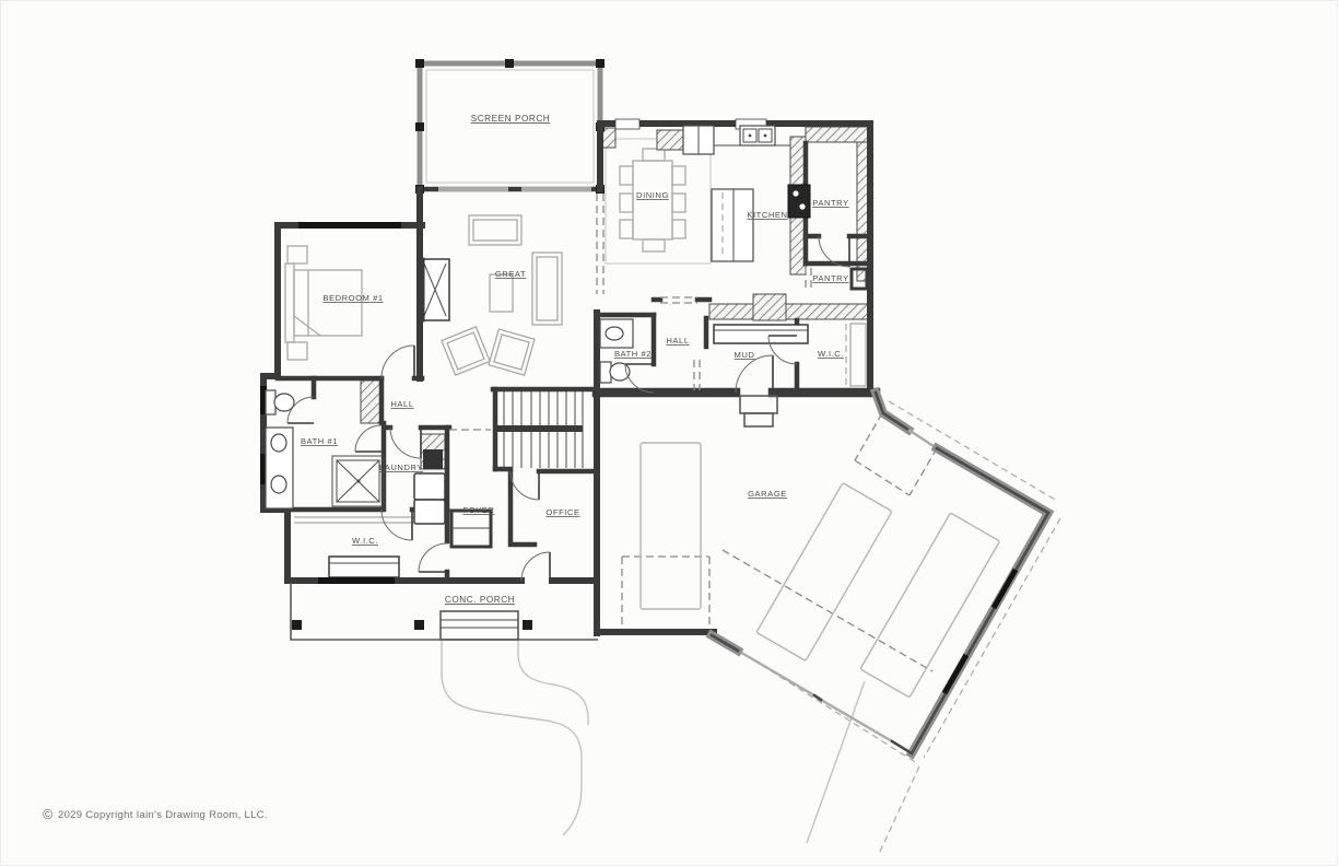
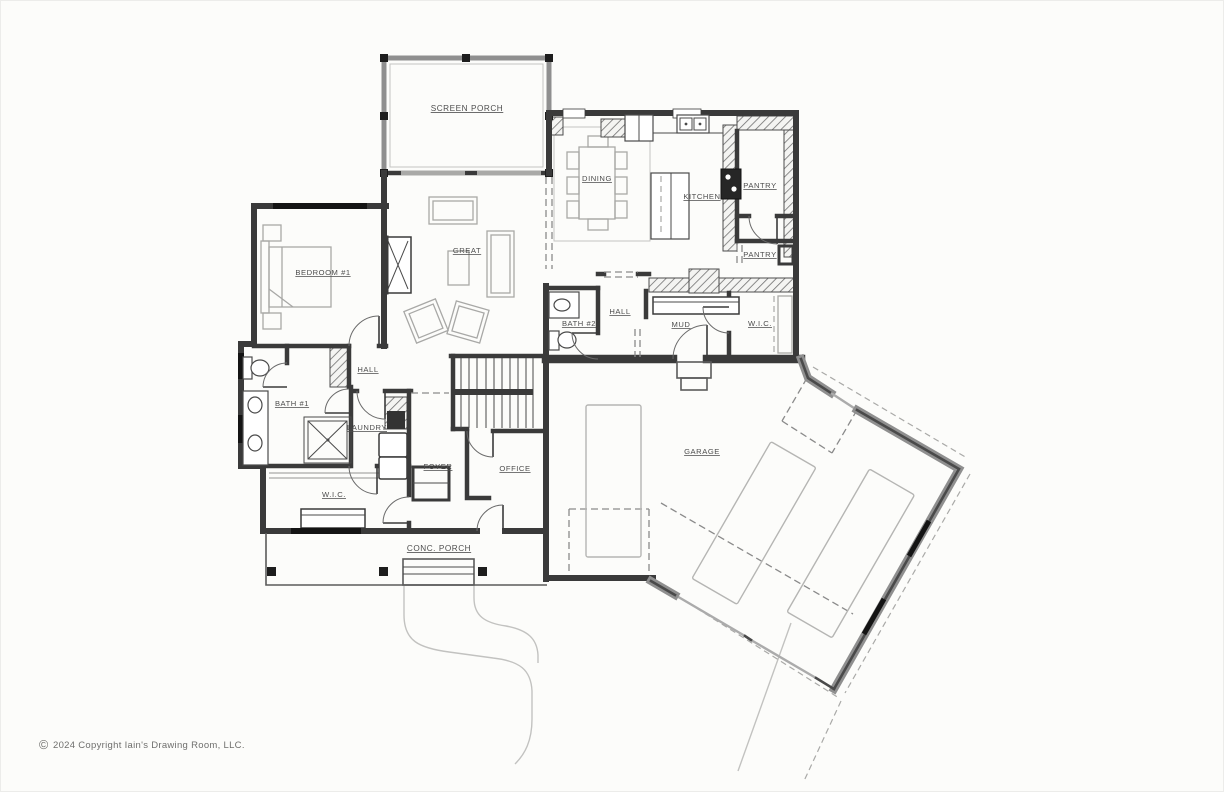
  SCREEN PORCH
  DINING
  KITCHEN
  PANTRY
  PANTRY
  GREAT
  BEDROOM #1
  HALL
  BATH #1
  LAUNDRY
  W.I.C.
  BATH #2
  HALL
  MUD
  W.I.C.
  FOYER
  OFFICE
  GARAGE
  CONC. PORCH
  ©
- 2029 Copyright Iain's Drawing Room, LLC.
+ 2024 Copyright Iain's Drawing Room, LLC.
